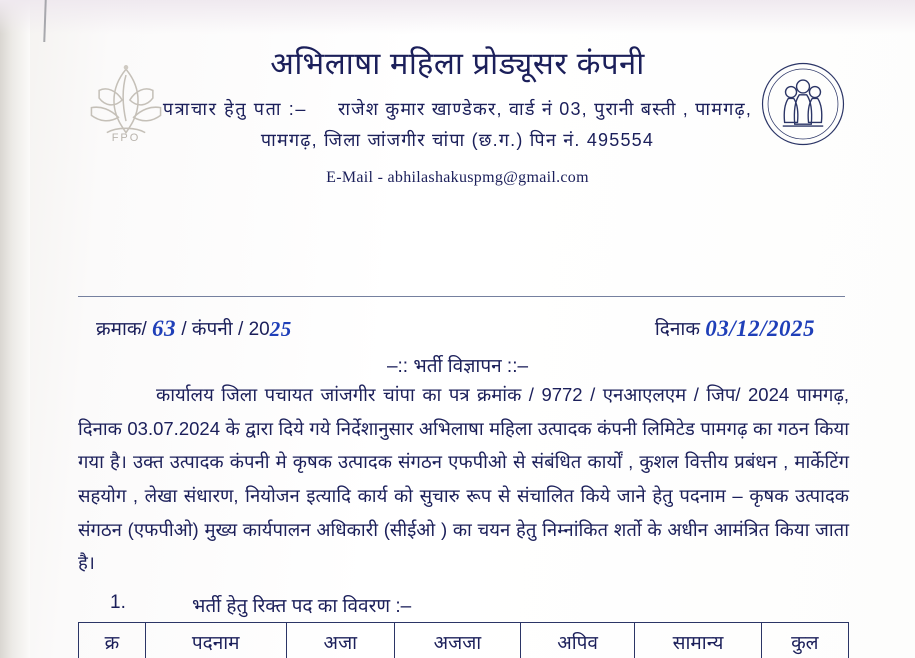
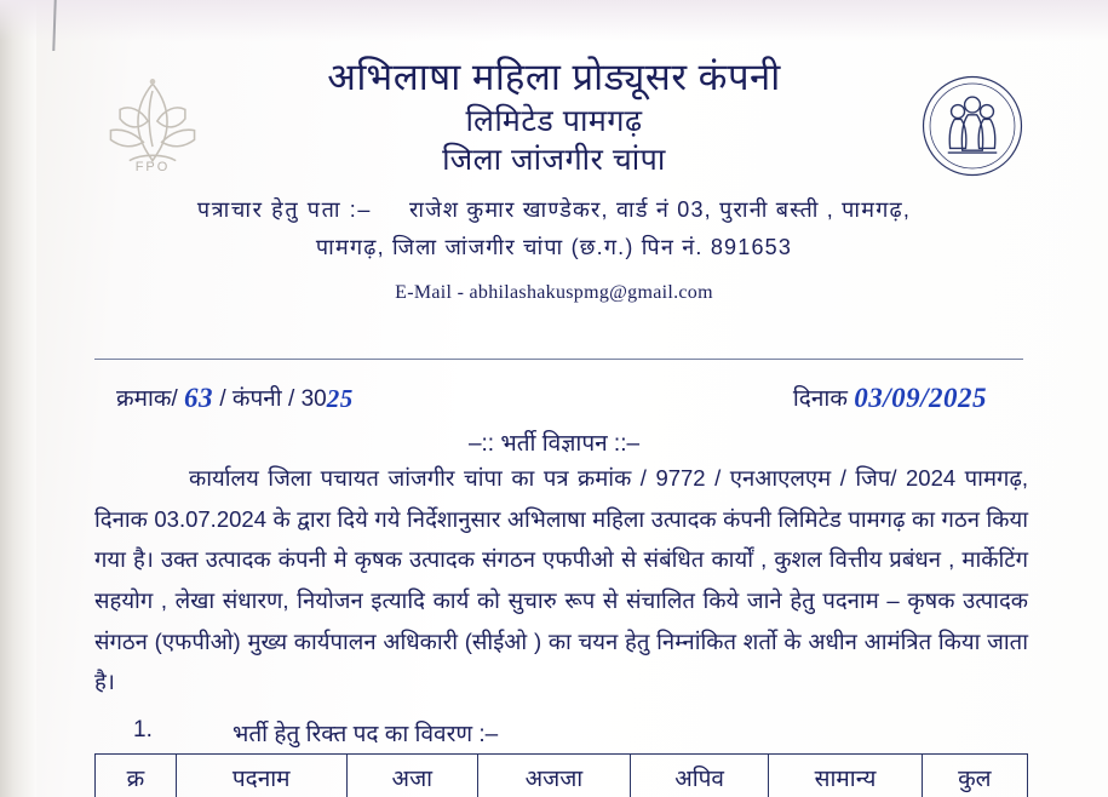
  FPO
  अभिलाषा महिला प्रोड्यूसर कंपनी
+ लिमिटेड पामगढ़
+ जिला जांजगीर चांपा
  पत्राचार हेतु पता :– राजेश कुमार खाण्डेकर, वार्ड नं 03, पुरानी बस्ती , पामगढ़,
- पामगढ़, जिला जांजगीर चांपा (छ.ग.) पिन नं. 495554
+ पामगढ़, जिला जांजगीर चांपा (छ.ग.) पिन नं. 891653
  E-Mail - abhilashakuspmg@gmail.com
- क्रमाक/ 63 / कंपनी / 2025
+ क्रमाक/ 63 / कंपनी / 3025
- दिनाक 03/12/2025
+ दिनाक 03/09/2025
  –:: भर्ती विज्ञापन ::–
  कार्यालय जिला पचायत जांजगीर चांपा का पत्र क्रमांक / 9772 / एनआएलएम / जिप/ 2024 पामगढ़, दिनाक 03.07.2024 के द्वारा दिये गये निर्देशानुसार अभिलाषा महिला उत्पादक कंपनी लिमिटेड पामगढ़ का गठन किया गया है। उक्त उत्पादक कंपनी मे कृषक उत्पादक संगठन एफपीओ से संबंधित कार्यों , कुशल वित्तीय प्रबंधन , मार्केटिंग सहयोग , लेखा संधारण, नियोजन इत्यादि कार्य को सुचारु रूप से संचालित किये जाने हेतु पदनाम – कृषक उत्पादक संगठन (एफपीओ) मुख्य कार्यपालन अधिकारी (सीईओ ) का चयन हेतु निम्नांकित शर्तो के अधीन आमंत्रित किया जाता है।
  1.
  भर्ती हेतु रिक्त पद का विवरण :–
  क्र	पदनाम	अजा	अजजा	अपिव	सामान्य	कुल
